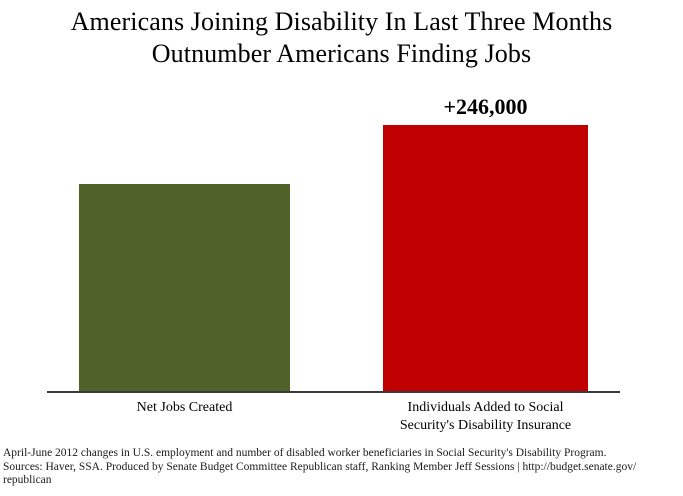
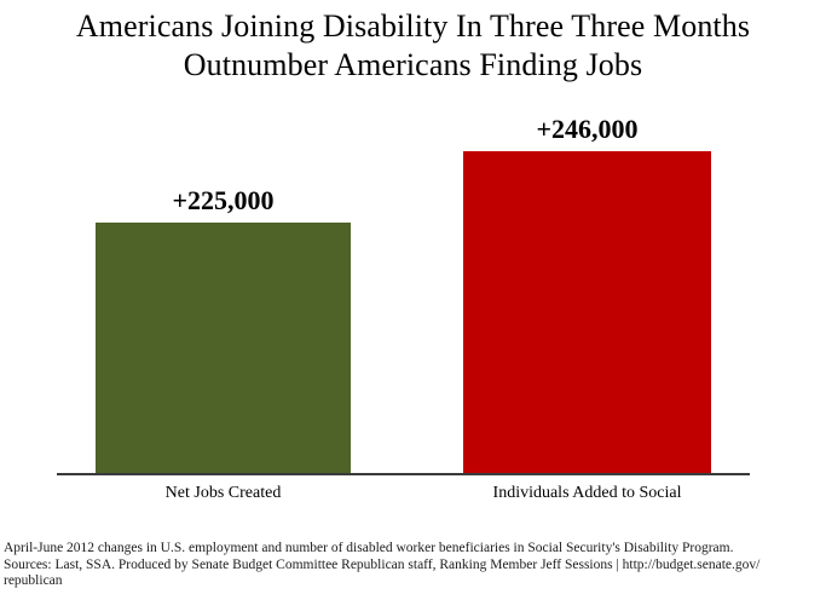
- Americans Joining Disability In Last Three Months
+ Americans Joining Disability In Three Three Months
  Outnumber Americans Finding Jobs
+ +225,000
  +246,000
  Net Jobs Created
  Individuals Added to Social
- Security's Disability Insurance
  April-June 2012 changes in U.S. employment and number of disabled worker beneficiaries in Social Security's Disability Program.
- Sources: Haver, SSA. Produced by Senate Budget Committee Republican staff, Ranking Member Jeff Sessions | http://budget.senate.gov/
+ Sources: Last, SSA. Produced by Senate Budget Committee Republican staff, Ranking Member Jeff Sessions | http://budget.senate.gov/
  republican
